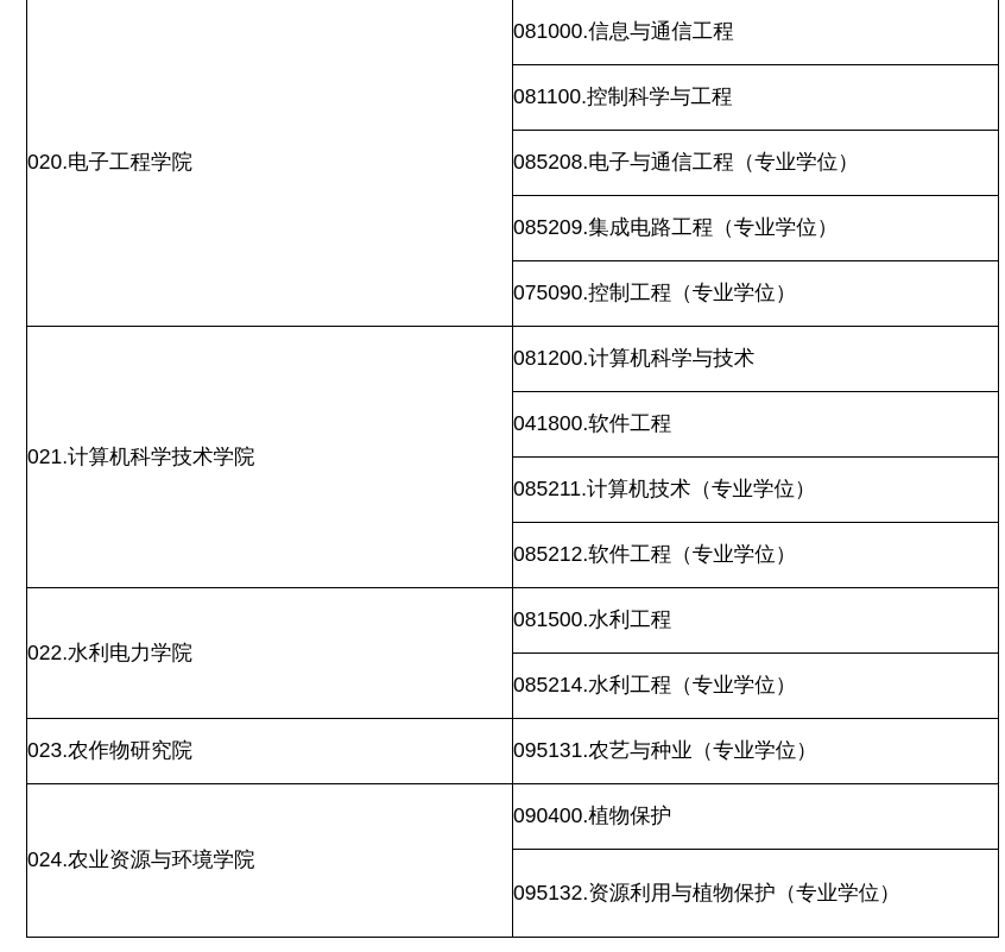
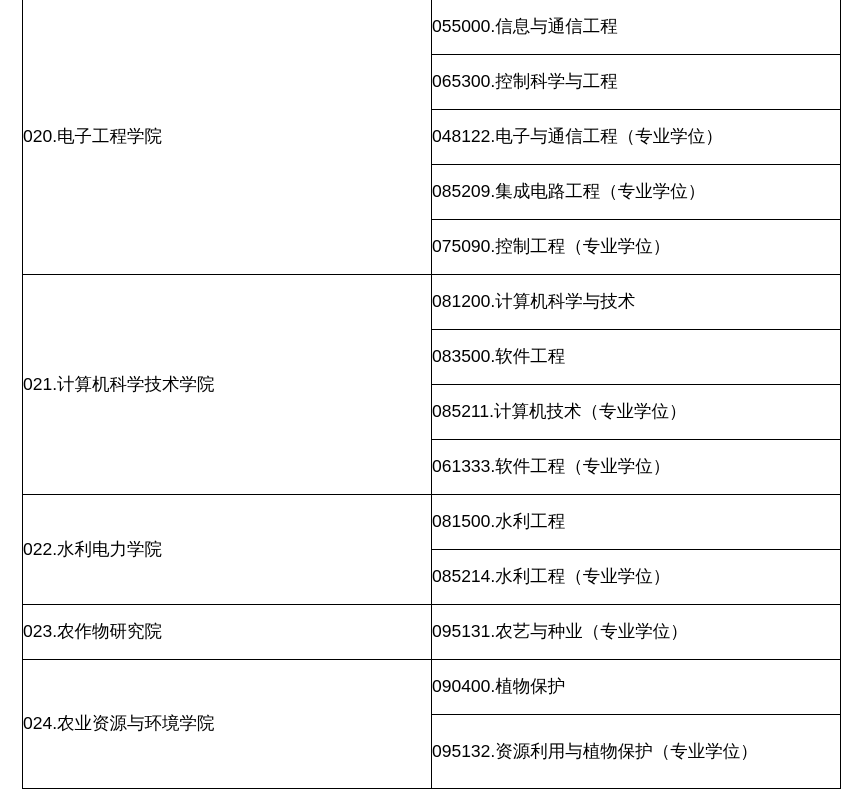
- 020.电子工程学院	081000.信息与通信工程
+ 020.电子工程学院	055000.信息与通信工程
- 081100.控制科学与工程
+ 065300.控制科学与工程
- 085208.电子与通信工程（专业学位）
+ 048122.电子与通信工程（专业学位）
  085209.集成电路工程（专业学位）
  075090.控制工程（专业学位）
  021.计算机科学技术学院	081200.计算机科学与技术
- 041800.软件工程
+ 083500.软件工程
  085211.计算机技术（专业学位）
- 085212.软件工程（专业学位）
+ 061333.软件工程（专业学位）
  022.水利电力学院	081500.水利工程
  085214.水利工程（专业学位）
  023.农作物研究院	095131.农艺与种业（专业学位）
  024.农业资源与环境学院	090400.植物保护
  095132.资源利用与植物保护（专业学位）
